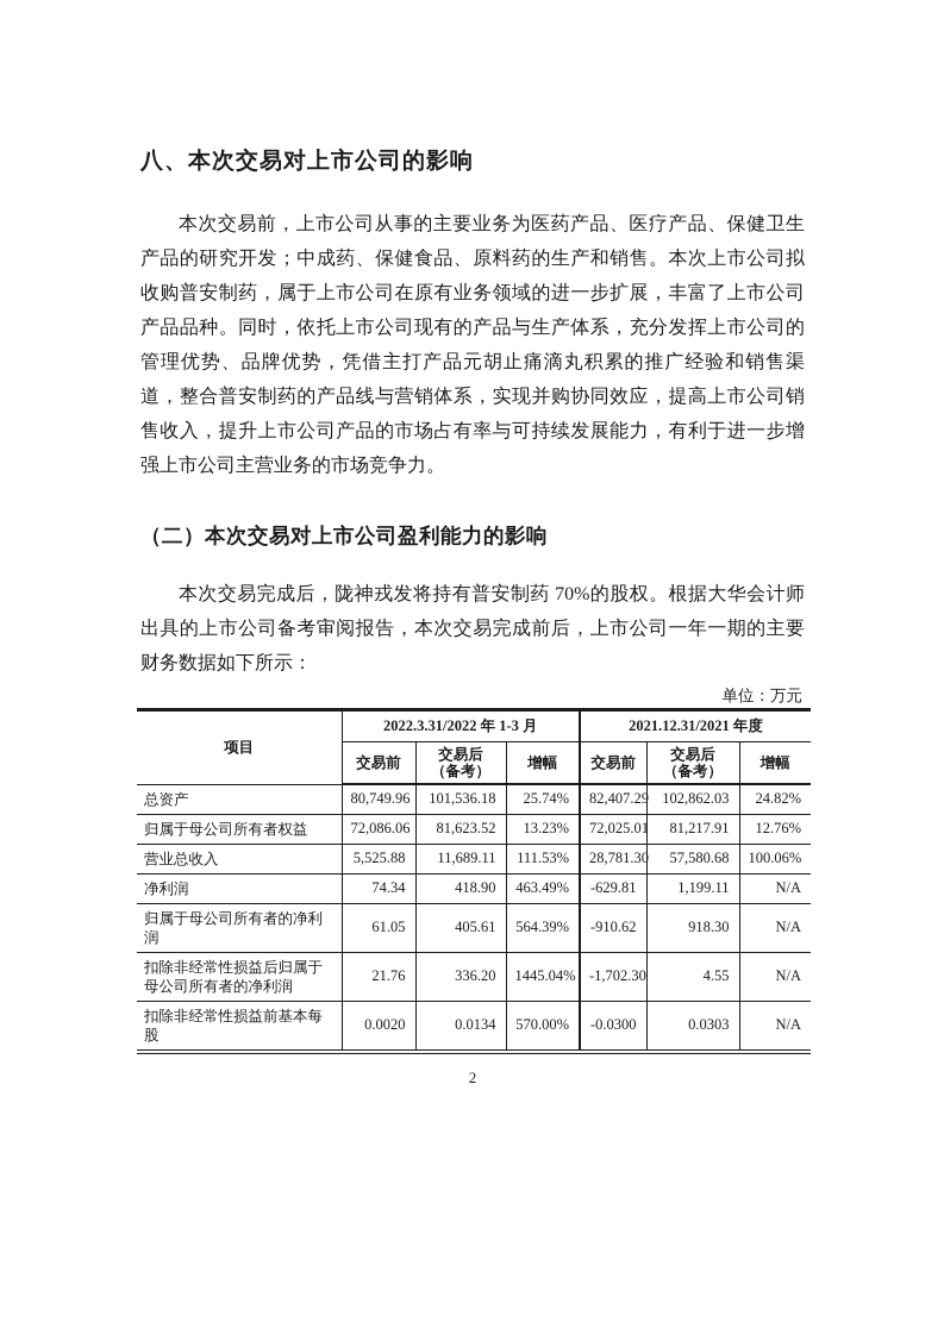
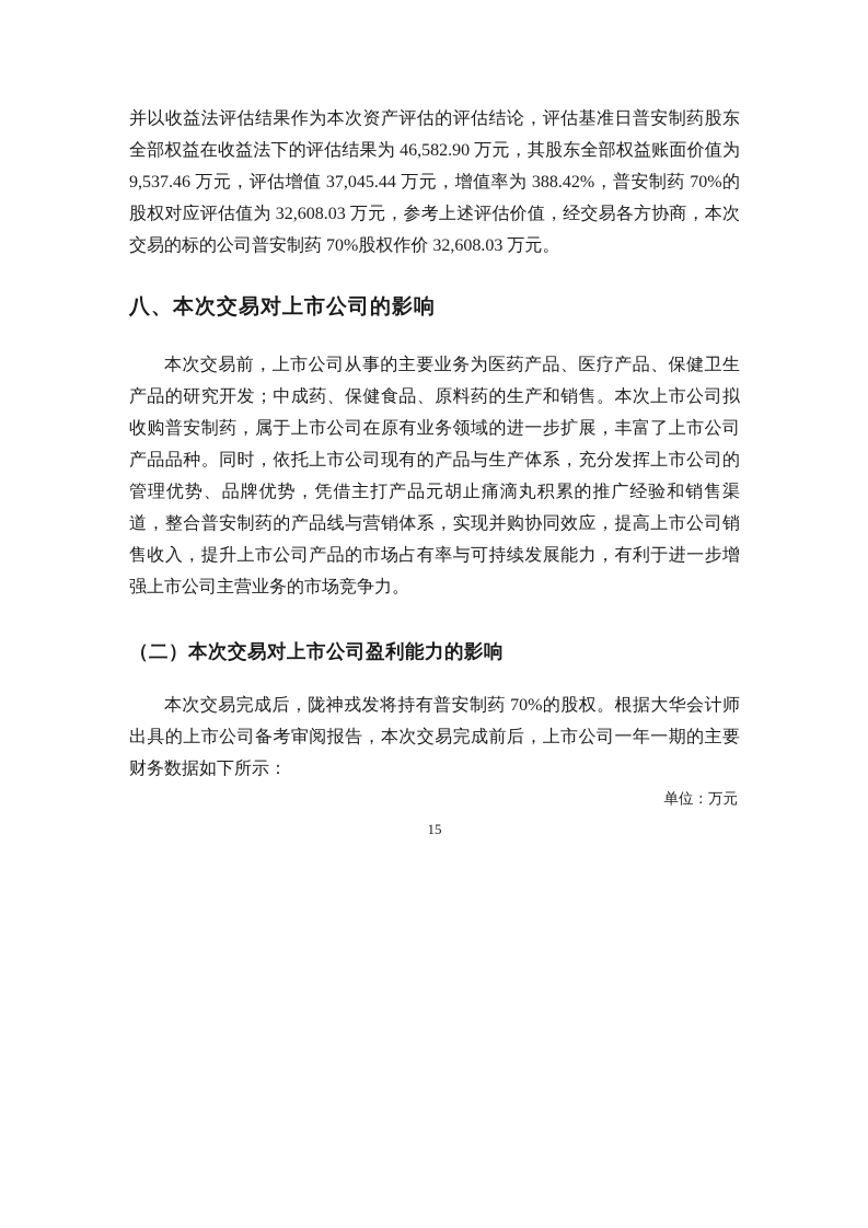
+ 并以收益法评估结果作为本次资产评估的评估结论，评估基准日普安制药股东全部权益在收益法下的评估结果为 46,582.90 万元，其股东全部权益账面价值为 9,537.46 万元，评估增值 37,045.44 万元，增值率为 388.42%，普安制药 70%的股权对应评估值为 32,608.03 万元，参考上述评估价值，经交易各方协商，本次交易的标的公司普安制药 70%股权作价 32,608.03 万元。
  八、本次交易对上市公司的影响
  本次交易前，上市公司从事的主要业务为医药产品、医疗产品、保健卫生产品的研究开发；中成药、保健食品、原料药的生产和销售。本次上市公司拟收购普安制药，属于上市公司在原有业务领域的进一步扩展，丰富了上市公司产品品种。同时，依托上市公司现有的产品与生产体系，充分发挥上市公司的管理优势、品牌优势，凭借主打产品元胡止痛滴丸积累的推广经验和销售渠道，整合普安制药的产品线与营销体系，实现并购协同效应，提高上市公司销售收入，提升上市公司产品的市场占有率与可持续发展能力，有利于进一步增强上市公司主营业务的市场竞争力。
  （二）本次交易对上市公司盈利能力的影响
  本次交易完成后，陇神戎发将持有普安制药 70%的股权。根据大华会计师出具的上市公司备考审阅报告，本次交易完成前后，上市公司一年一期的主要财务数据如下所示：
  单位：万元
- 项目	2022.3.31/2022 年 1-3 月	2021.12.31/2021 年度
- 交易前	交易后 （备考）	增幅	交易前	交易后 （备考）	增幅
- 总资产	80,749.96	101,536.18	25.74%	82,407.29	102,862.03	24.82%
- 归属于母公司所有者权益	72,086.06	81,623.52	13.23%	72,025.01	81,217.91	12.76%
- 营业总收入	5,525.88	11,689.11	111.53%	28,781.30	57,580.68	100.06%
- 净利润	74.34	418.90	463.49%	-629.81	1,199.11	N/A
- 归属于母公司所有者的净利润	61.05	405.61	564.39%	-910.62	918.30	N/A
- 扣除非经常性损益后归属于母公司所有者的净利润	21.76	336.20	1445.04%	-1,702.30	4.55	N/A
- 扣除非经常性损益前基本每股	0.0020	0.0134	570.00%	-0.0300	0.0303	N/A
- 2
+ 15
